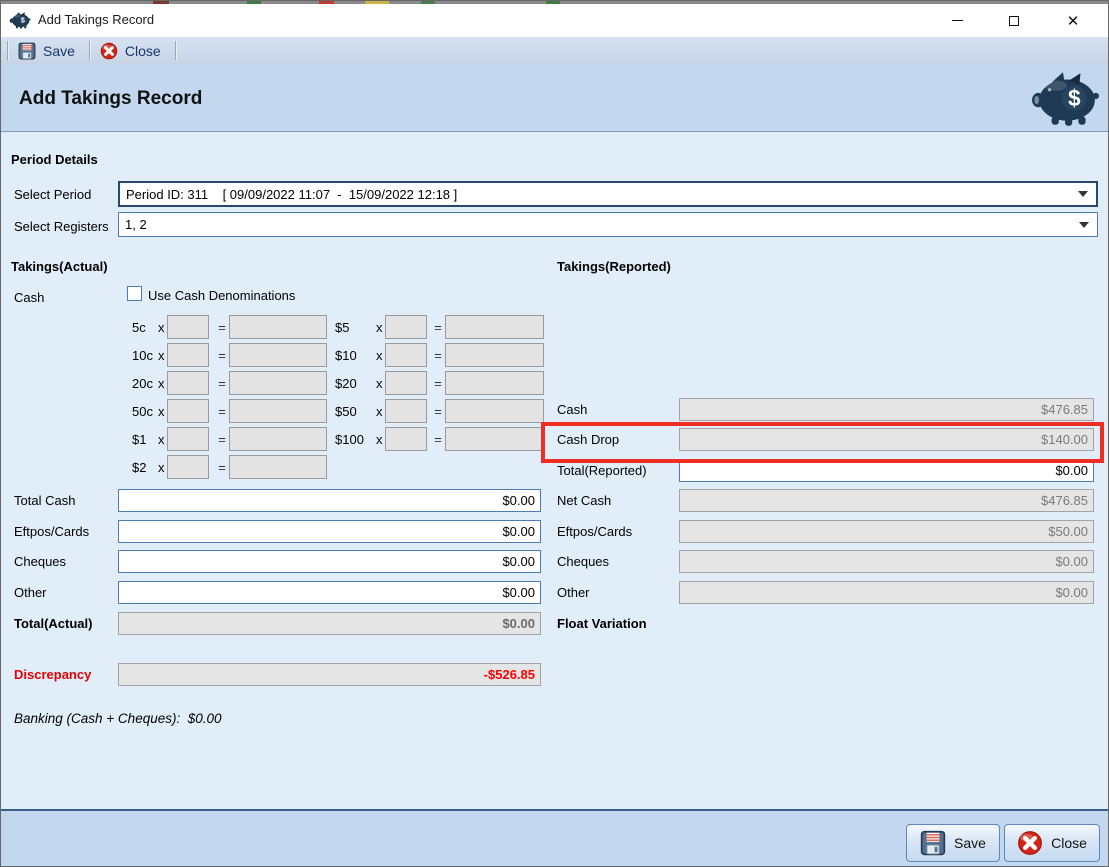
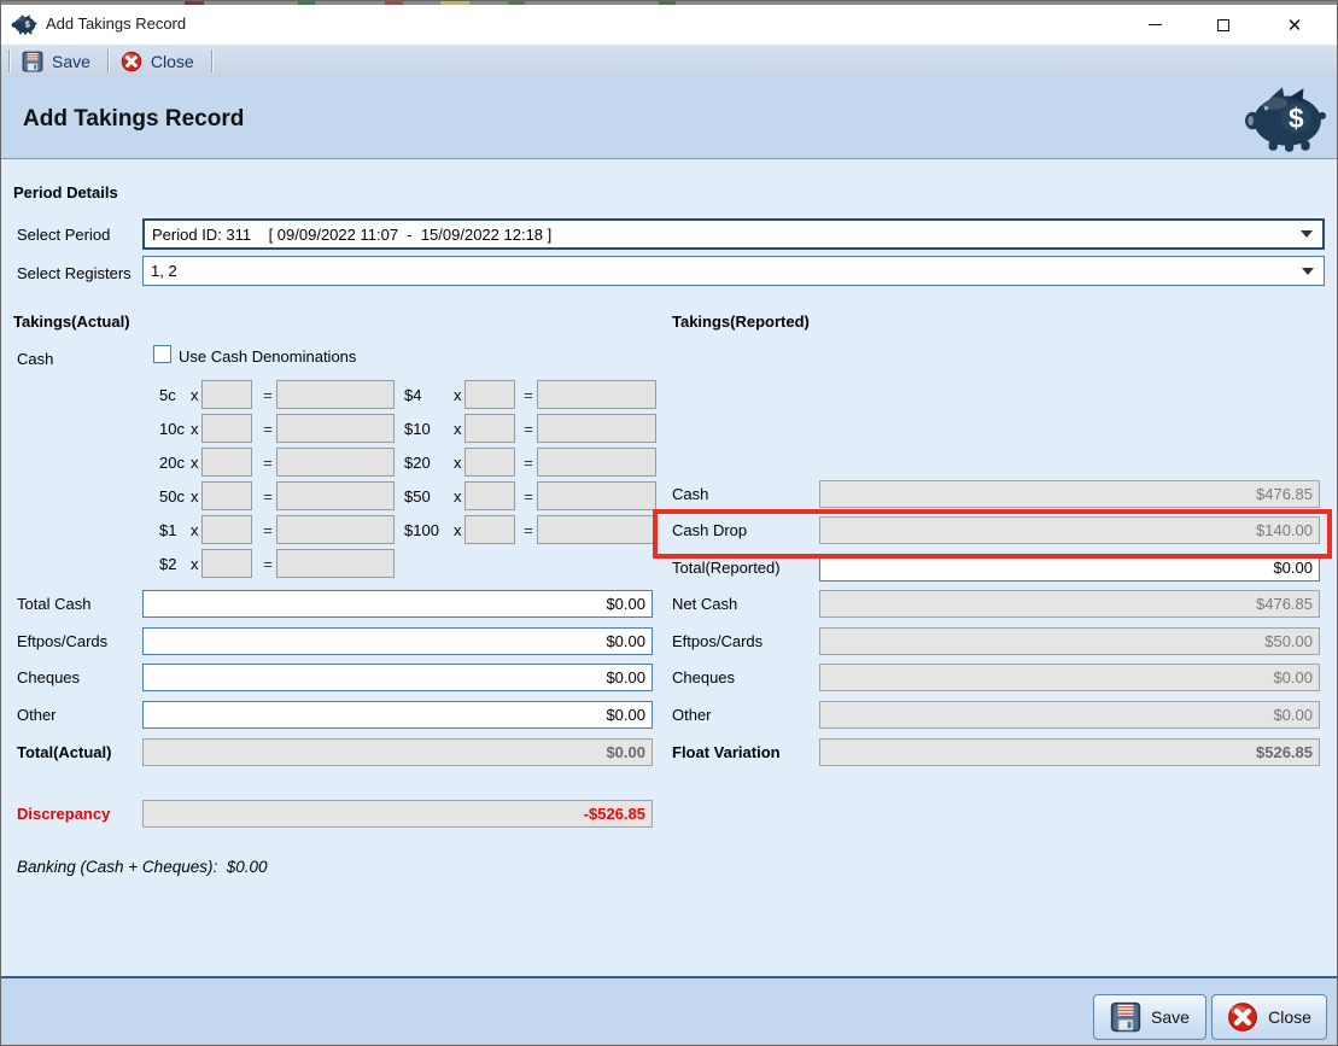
  Add Takings Record
  ✕
  Save
  Close
  Add Takings Record
  $
  Period Details
  Select Period
  Period ID: 311 [ 09/09/2022 11:07 - 15/09/2022 12:18 ]
  Select Registers
  1, 2
  Takings(Actual)
  Takings(Reported)
  Cash
  Use Cash Denominations
  5c
  x
  =
  10c
  x
  =
  20c
  x
  =
  50c
  x
  =
  $1
  x
  =
  $2
  x
  =
- $5
+ $4
  x
  =
  $10
  x
  =
  $20
  x
  =
  $50
  x
  =
  $100
  x
  =
  Total Cash
  $0.00
  Eftpos/Cards
  $0.00
  Cheques
  $0.00
  Other
  $0.00
  Total(Actual)
  $0.00
  Discrepancy
  -$526.85
  Banking (Cash + Cheques): $0.00
  Cash
  $476.85
  Cash Drop
  $140.00
  Total(Reported)
  $0.00
  Net Cash
  $476.85
  Eftpos/Cards
  $50.00
  Cheques
  $0.00
  Other
  $0.00
  Float Variation
+ $526.85
  Save
  Close
